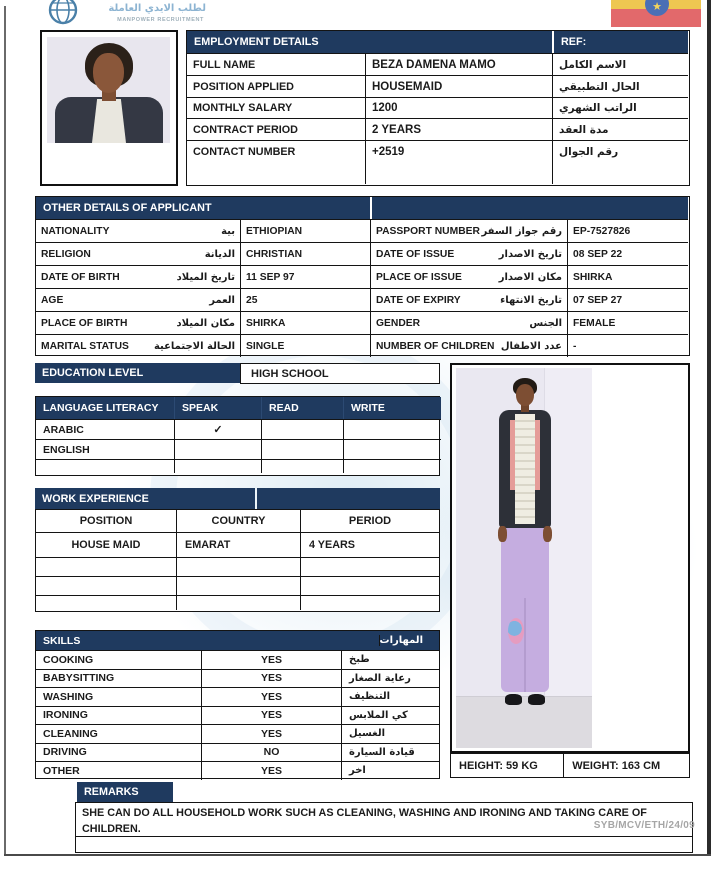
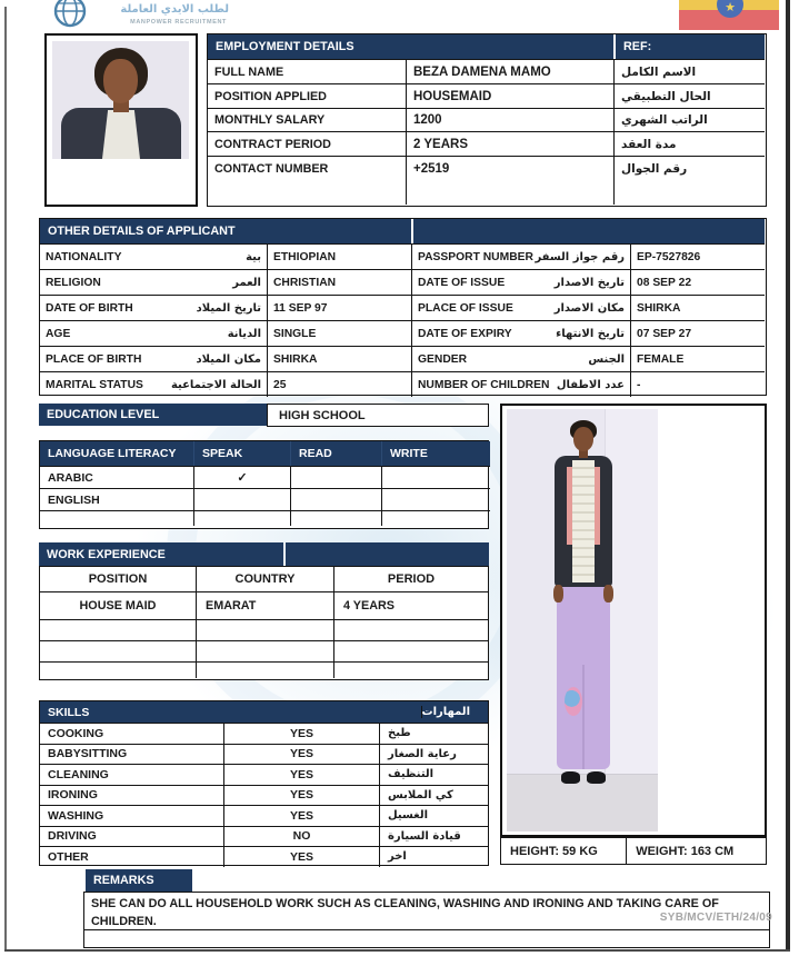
  لطلب الايدي العاملة
  ★
  EMPLOYMENT DETAILS
  REF:
  FULL NAME
  BEZA DAMENA MAMO
  الاسم الكامل
  POSITION APPLIED
  HOUSEMAID
  الحال التطبيقي
  MONTHLY SALARY
  1200
  الراتب الشهري
  CONTRACT PERIOD
  2 YEARS
  مدة العقد
  CONTACT NUMBER
  +2519
  رقم الجوال
  OTHER DETAILS OF APPLICANT
  NATIONALITY
  بية
  ETHIOPIAN
  PASSPORT NUMBER
  رقم جواز السفر
  EP-7527826
  RELIGION
- الديانة
+ العمر
  CHRISTIAN
  DATE OF ISSUE
  تاريخ الاصدار
  08 SEP 22
  DATE OF BIRTH
  تاريخ الميلاد
  11 SEP 97
  PLACE OF ISSUE
  مكان الاصدار
  SHIRKA
  AGE
- العمر
+ الديانة
- 25
+ SINGLE
  DATE OF EXPIRY
  تاريخ الانتهاء
  07 SEP 27
  PLACE OF BIRTH
  مكان الميلاد
  SHIRKA
  GENDER
  الجنس
  FEMALE
  MARITAL STATUS
  الحالة الاجتماعية
- SINGLE
+ 25
  NUMBER OF CHILDREN
  عدد الاطفال
  -
  EDUCATION LEVEL
  HIGH SCHOOL
  LANGUAGE LITERACY
  SPEAK
  READ
  WRITE
  ARABIC
  ✓
  ENGLISH
  WORK EXPERIENCE
  POSITION
  COUNTRY
  PERIOD
  HOUSE MAID
  EMARAT
  4 YEARS
  SKILLS
  المهارات
  COOKING
  YES
  طبخ
  BABYSITTING
  YES
  رعاية الصغار
- WASHING
+ CLEANING
  YES
  التنظيف
  IRONING
  YES
  كي الملابس
- CLEANING
+ WASHING
  YES
  الغسيل
  DRIVING
  NO
  قيادة السيارة
  OTHER
  YES
  اخر
  HEIGHT: 59 KG
  WEIGHT: 163 CM
  REMARKS
  SHE CAN DO ALL HOUSEHOLD WORK SUCH AS CLEANING, WASHING AND IRONING AND TAKING CARE OF CHILDREN.
  SYB/MCV/ETH/24/09
